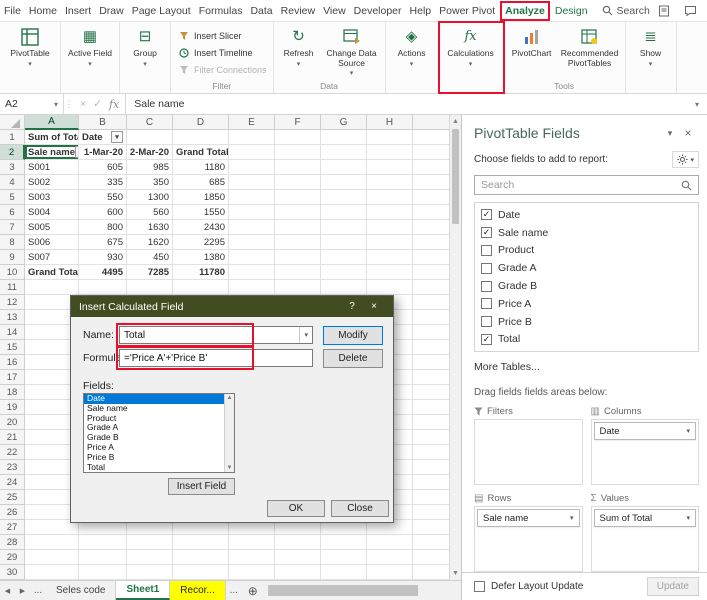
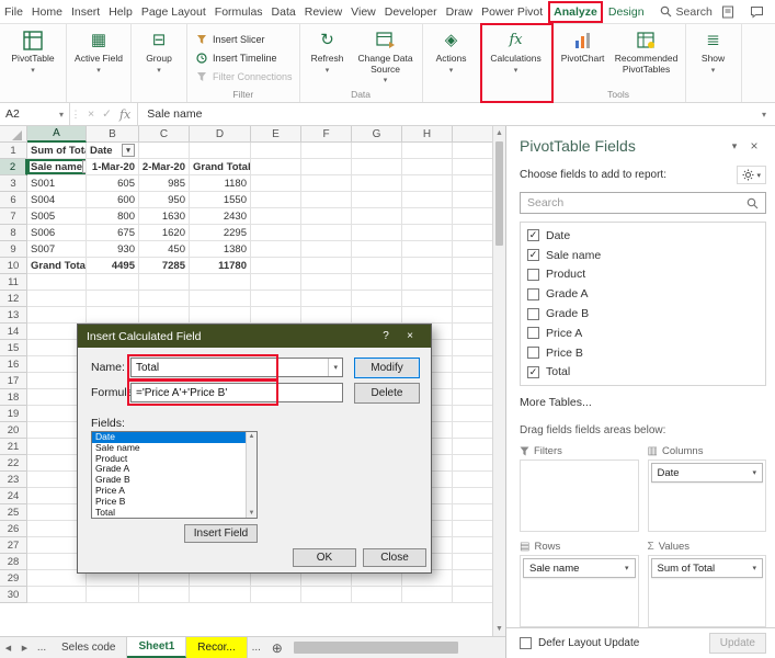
  File
  Home
  Insert
- Draw
+ Help
  Page Layout
  Formulas
  Data
  Review
  View
  Developer
- Help
+ Draw
  Power Pivot
  Analyze
  Design
  Search
  PivotTable
  ▦
  Active Field
  ⊟
  Group
  Insert Slicer
  Insert Timeline
  Filter Connections
  Filter
  ↻
  Refresh
  Change Data Source
  Data
  ◈
  Actions
  fx
  Calculations
  PivotChart
  Recommended PivotTables
  Tools
  ≣
  Show
  A2
  ▾
  ⋮
  ×
  ✓
  fx
  Sale name
  ▾
  A
  B
  C
  D
  E
  F
  G
  H
  1
  Sum of Tot
  Date
  2
  Sale name
  1-Mar-20
  2-Mar-20
  Grand Total
  3
  S001
  605
  985
  1180
- 4
- S002
- 335
- 350
- 685
- 5
- S003
- 550
- 1300
- 1850
  6
  S004
  600
- 560
+ 950
  1550
  7
  S005
  800
  1630
  2430
  8
  S006
  675
  1620
  2295
  9
  S007
  930
  450
  1380
  10
  Grand Tota
  4495
  7285
  11780
  11
  12
  13
  14
  15
  16
  17
  18
  19
  20
  21
  22
  23
  24
  25
  26
  27
  28
  29
  30
  Insert Calculated Field
  ?
  ×
  Name:
  Total
  Modify
  Formul
  ='Price A'+'Price B'
  Delete
  Fields:
  Date
  Sale name
  Product
  Grade A
  Grade B
  Price A
  Price B
  Total
  Insert Field
  OK
  Close
  PivotTable Fields
  ▾
  ×
  Choose fields to add to report:
  Search
  ✓
  Date
  ✓
  Sale name
  Product
  Grade A
  Grade B
  Price A
  Price B
  ✓
  Total
  More Tables...
  Drag fields fields areas below:
  Filters
  ▥
  Columns
  Date
  ▤
  Rows
  Sale name
  Σ
  Values
  Sum of Total
  Defer Layout Update
  Update
  ...
  Seles code
  Sheet1
  Recor...
  ...
  ⊕
